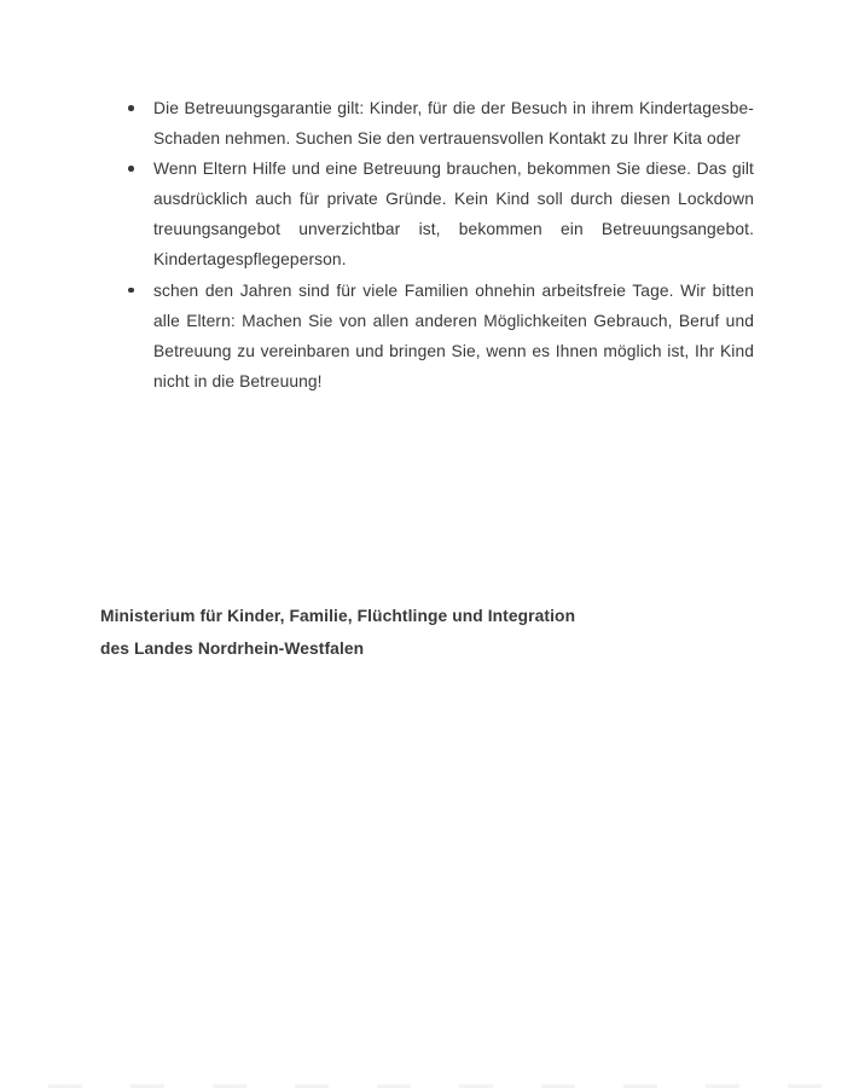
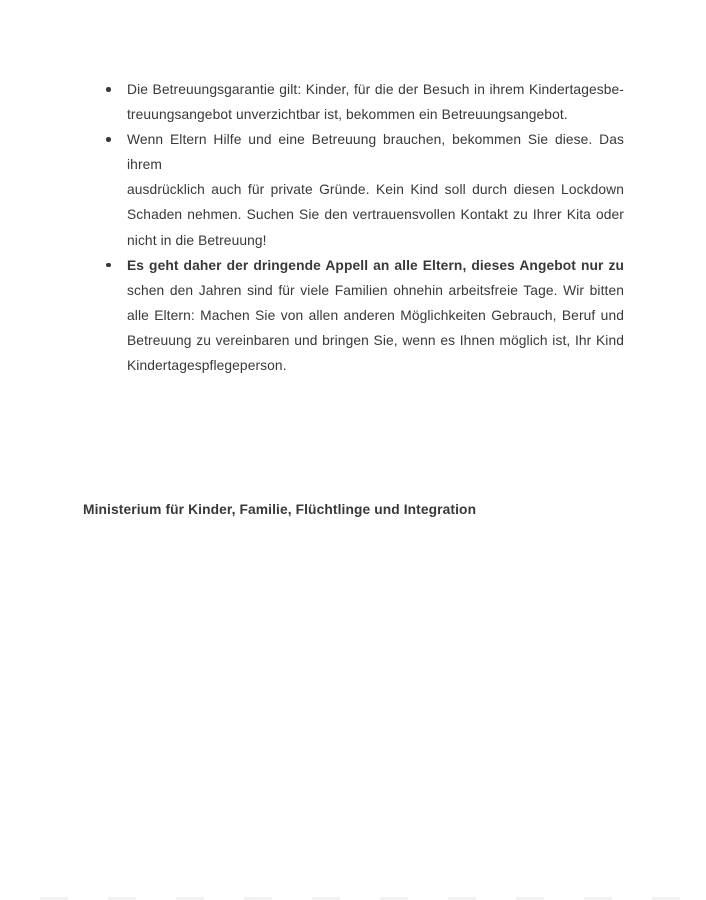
  Die Betreuungsgarantie gilt: Kinder, für die der Besuch in ihrem Kindertagesbe-
- Schaden nehmen. Suchen Sie den vertrauensvollen Kontakt zu Ihrer Kita oder
+ treuungsangebot unverzichtbar ist, bekommen ein Betreuungsangebot.
- Wenn Eltern Hilfe und eine Betreuung brauchen, bekommen Sie diese. Das gilt
+ Wenn Eltern Hilfe und eine Betreuung brauchen, bekommen Sie diese. Das ihrem
  ausdrücklich auch für private Gründe. Kein Kind soll durch diesen Lockdown
- treuungsangebot unverzichtbar ist, bekommen ein Betreuungsangebot.
+ Schaden nehmen. Suchen Sie den vertrauensvollen Kontakt zu Ihrer Kita oder
- Kindertagespflegeperson.
+ nicht in die Betreuung!
+ Es geht daher der dringende Appell an alle Eltern, dieses Angebot nur zu
  schen den Jahren sind für viele Familien ohnehin arbeitsfreie Tage. Wir bitten
  alle Eltern: Machen Sie von allen anderen Möglichkeiten Gebrauch, Beruf und
  Betreuung zu vereinbaren und bringen Sie, wenn es Ihnen möglich ist, Ihr Kind
- nicht in die Betreuung!
+ Kindertagespflegeperson.
  Ministerium für Kinder, Familie, Flüchtlinge und Integration
- des Landes Nordrhein-Westfalen
